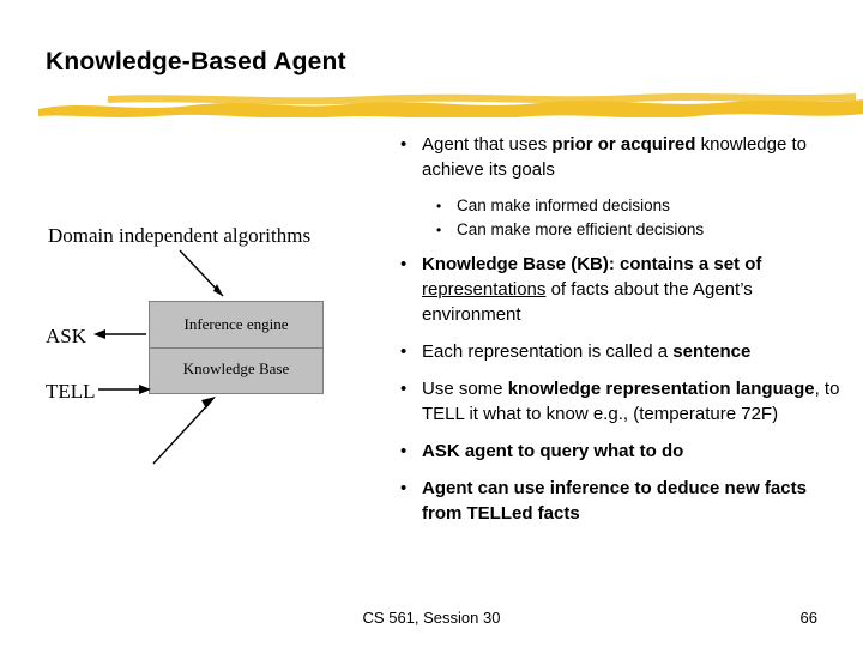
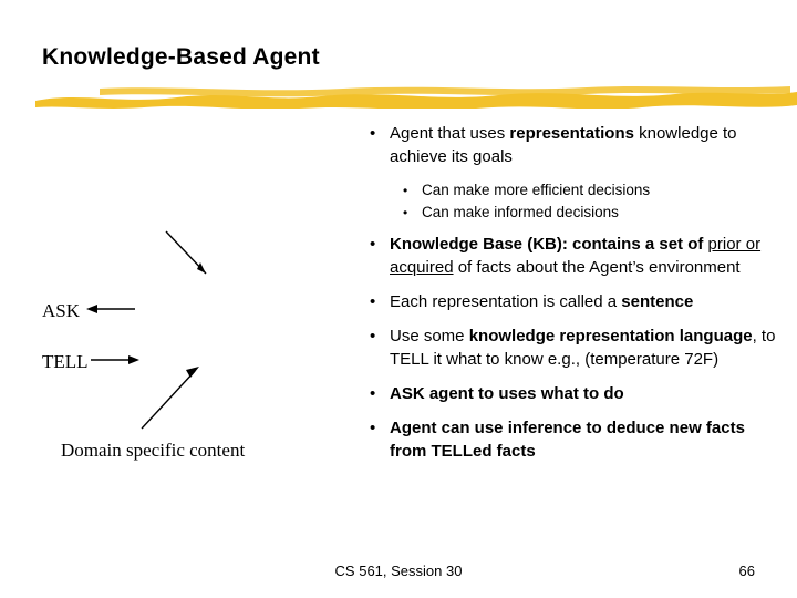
  Knowledge-Based Agent
- Domain independent algorithms
- Inference engine
- Knowledge Base
  ASK
  TELL
+ Domain specific content
  •
- Agent that uses prior or acquired knowledge to achieve its goals
+ Agent that uses representations knowledge to achieve its goals
  •
- Can make informed decisions
+ Can make more efficient decisions
  •
- Can make more efficient decisions
+ Can make informed decisions
  •
- Knowledge Base (KB): contains a set of representations of facts about the Agent’s environment
+ Knowledge Base (KB): contains a set of prior or acquired of facts about the Agent’s environment
  •
  Each representation is called a sentence
  •
  Use some knowledge representation language, to TELL it what to know e.g., (temperature 72F)
  •
- ASK agent to query what to do
+ ASK agent to uses what to do
  •
  Agent can use inference to deduce new facts from TELLed facts
  CS 561, Session 30
  66
